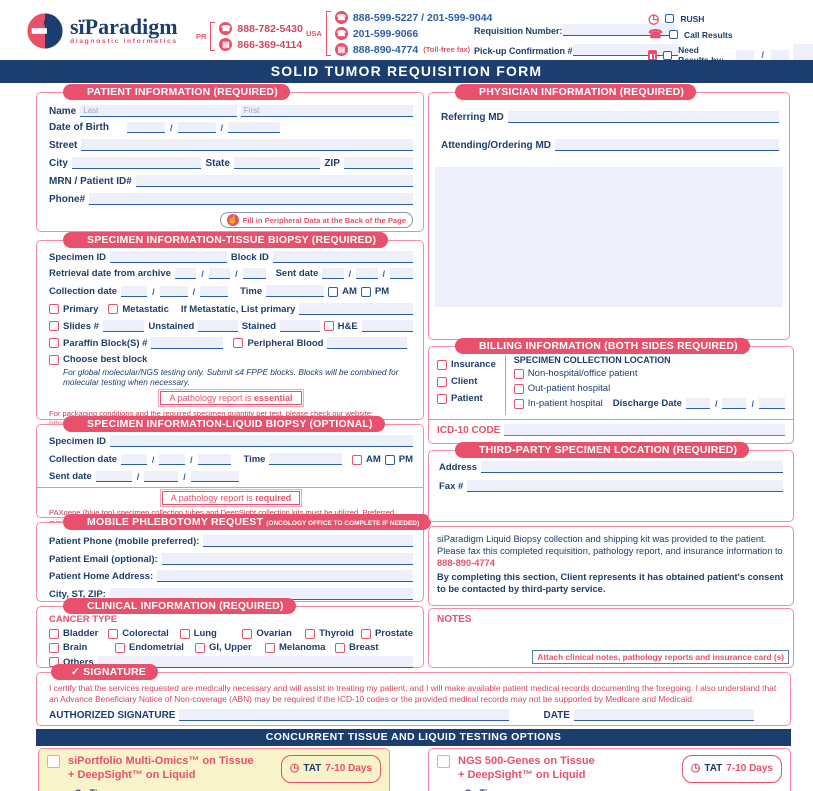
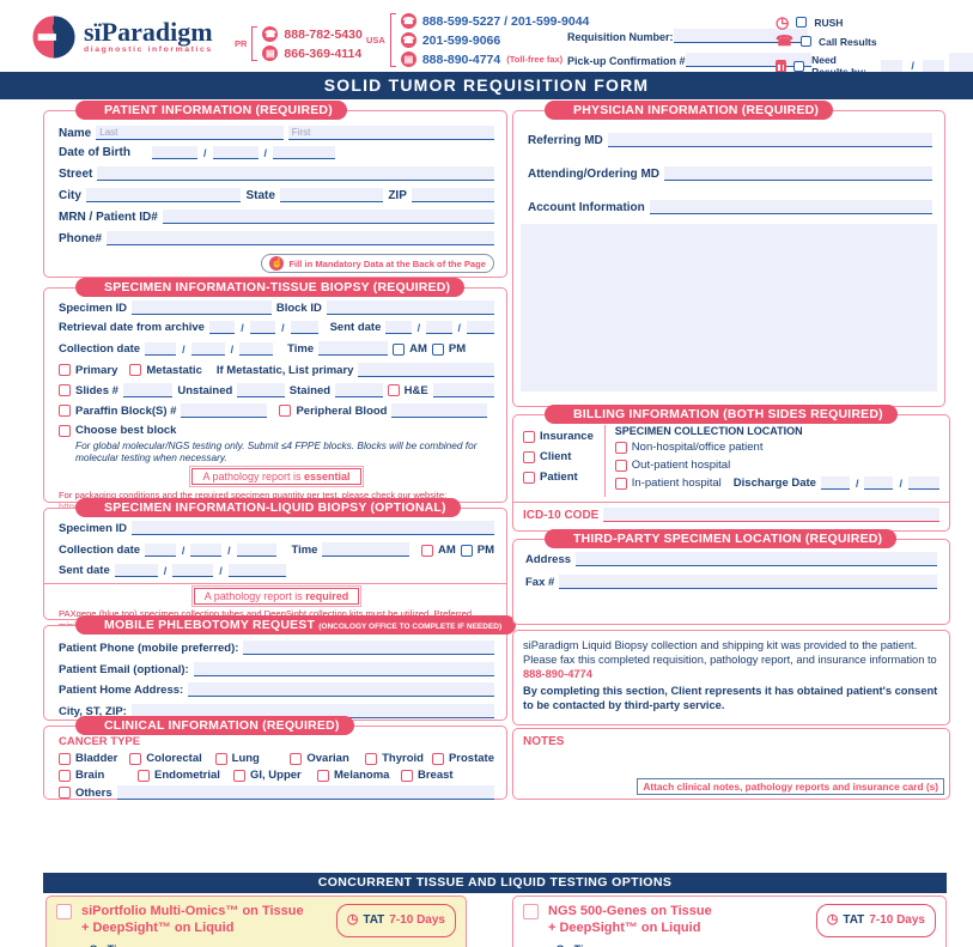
  sïParadigm
  PR
  ☎
  888-782-5430
  ▤
  866-369-4114
  USA
  ☎
  888-599-5227 / 201-599-9044
  ☎
  201-599-9066
  ▤
  888-890-4774
  (Toll-free fax)
  Requisition Number:
  Pick-up Confirmation #
  ◷
  RUSH
  ☎
  Call Results
  /
  SOLID TUMOR REQUISITION FORM
  PATIENT INFORMATION (REQUIRED)
  Name
  Last
  First
  Date of Birth
  /
  /
  Street
  City
  State
  ZIP
  MRN / Patient ID#
  Phone#
  ☝
- Fill in Peripheral Data at the Back of the Page
+ Fill in Mandatory Data at the Back of the Page
  SPECIMEN INFORMATION-TISSUE BIOPSY (REQUIRED)
  Specimen ID
  Block ID
  Retrieval date from archive
  /
  /
  Sent date
  /
  /
  Collection date
  /
  /
  Time
  AM
  PM
  Primary
  Metastatic
  If Metastatic, List primary
  Slides #
  Unstained
  Stained
  H&E
  Paraffin Block(S) #
  Peripheral Blood
  Choose best block
  For global molecular/NGS testing only. Submit ≤4 FPPE blocks. Blocks will be combined for molecular testing when necessary.
  A pathology report is essential
  For packaging conditions and the required specimen quantity per test, please check our website:
  SPECIMEN INFORMATION-LIQUID BIOPSY (OPTIONAL)
  Specimen ID
  Collection date
  /
  /
  Time
  AM
  PM
  Sent date
  /
  /
  A pathology report is required
  Patient Phone (mobile preferred):
  Patient Email (optional):
  Patient Home Address:
  City, ST, ZIP:
  CLINICAL INFORMATION (REQUIRED)
  CANCER TYPE
  Bladder
  Colorectal
  Lung
  Ovarian
  Thyroid
  Prostate
  Brain
  Endometrial
  GI, Upper
  Melanoma
  Breast
  Others
  PHYSICIAN INFORMATION (REQUIRED)
  Referring MD
  Attending/Ordering MD
+ Account Information
  BILLING INFORMATION (BOTH SIDES REQUIRED)
  Insurance
  Client
  Patient
  SPECIMEN COLLECTION LOCATION
  Non-hospital/office patient
  Out-patient hospital
  In-patient hospital
  Discharge Date
  /
  /
  ICD-10 CODE
  THIRD-PARTY SPECIMEN LOCATION (REQUIRED)
  Address
  Fax #
  siParadigm Liquid Biopsy collection and shipping kit was provided to the patient. Please fax this completed requisition, pathology report, and insurance information to 888-890-4774
  By completing this section, Client represents it has obtained patient's consent to be contacted by third-party service.
  NOTES
  Attach clinical notes, pathology reports and insurance card (s)
- ✓ SIGNATURE
- I certify that the services requested are medically necessary and will assist in treating my patient, and I will make available patient medical records documenting the foregoing. I also understand that an Advance Beneficiary Notice of Non-coverage (ABN) may be required if the ICD-10 codes or the provided medical records may not be supported by Medicare and Medicaid.
- AUTHORIZED SIGNATURE
- DATE
  CONCURRENT TISSUE AND LIQUID TESTING OPTIONS
  siPortfolio Multi-Omics™ on Tissue
  + DeepSight™ on Liquid
  ◷
  TAT
  7-10 Days
  NGS 500-Genes on Tissue
  + DeepSight™ on Liquid
  ◷
  TAT
  7-10 Days
